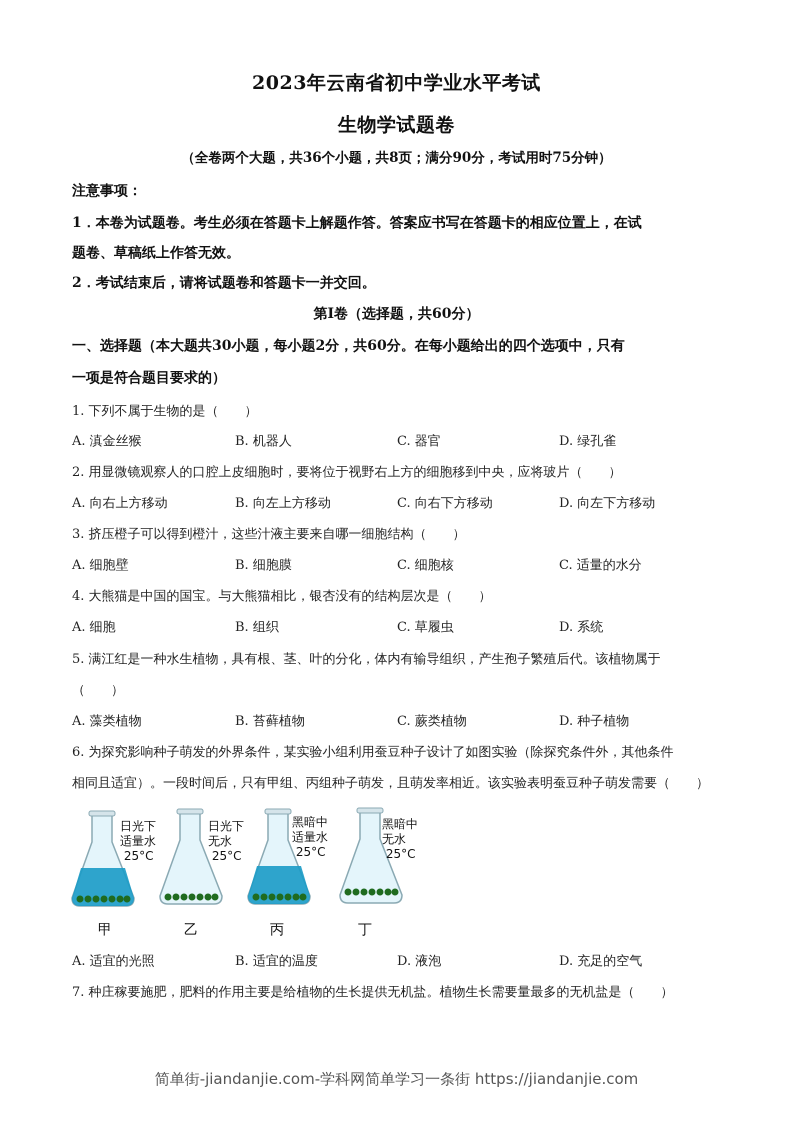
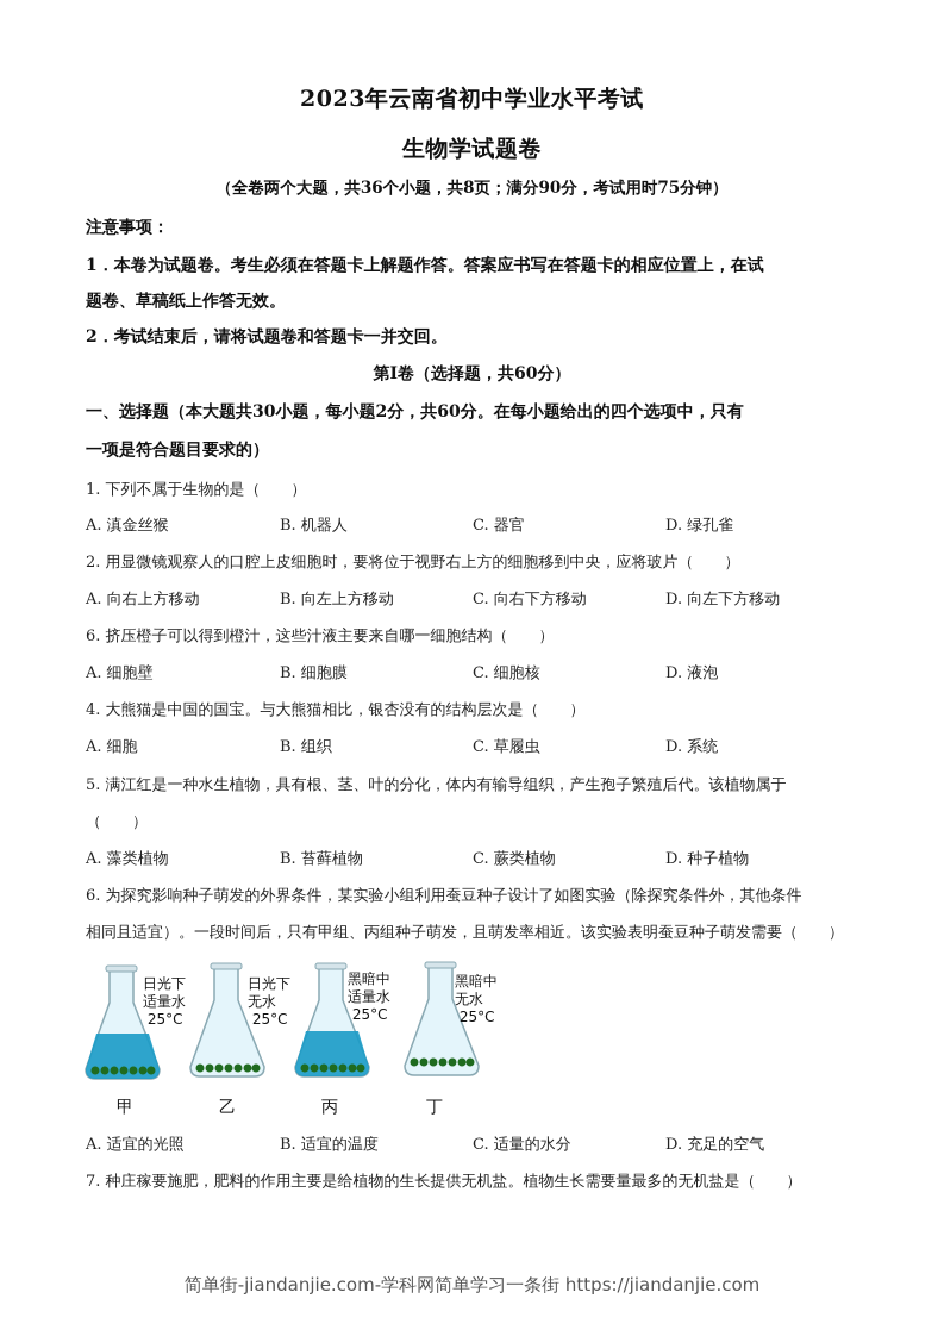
  2023年云南省初中学业水平考试
  生物学试题卷
  （全卷两个大题，共36个小题，共8页；满分90分，考试用时75分钟）
  注意事项：
  1．本卷为试题卷。考生必须在答题卡上解题作答。答案应书写在答题卡的相应位置上，在试
  题卷、草稿纸上作答无效。
  2．考试结束后，请将试题卷和答题卡一并交回。
  第Ⅰ卷（选择题，共60分）
  一、选择题（本大题共30小题，每小题2分，共60分。在每小题给出的四个选项中，只有
  一项是符合题目要求的）
  1. 下列不属于生物的是（ ）
  A. 滇金丝猴
  B. 机器人
  C. 器官
  D. 绿孔雀
  2. 用显微镜观察人的口腔上皮细胞时，要将位于视野右上方的细胞移到中央，应将玻片（ ）
  A. 向右上方移动
  B. 向左上方移动
  C. 向右下方移动
  D. 向左下方移动
- 3. 挤压橙子可以得到橙汁，这些汁液主要来自哪一细胞结构（ ）
+ 6. 挤压橙子可以得到橙汁，这些汁液主要来自哪一细胞结构（ ）
  A. 细胞壁
  B. 细胞膜
  C. 细胞核
- C. 适量的水分
+ D. 液泡
  4. 大熊猫是中国的国宝。与大熊猫相比，银杏没有的结构层次是（ ）
  A. 细胞
  B. 组织
  C. 草履虫
  D. 系统
  5. 满江红是一种水生植物，具有根、茎、叶的分化，体内有输导组织，产生孢子繁殖后代。该植物属于
  （ ）
  A. 藻类植物
  B. 苔藓植物
  C. 蕨类植物
  D. 种子植物
  6. 为探究影响种子萌发的外界条件，某实验小组利用蚕豆种子设计了如图实验（除探究条件外，其他条件
  相同且适宜）。一段时间后，只有甲组、丙组种子萌发，且萌发率相近。该实验表明蚕豆种子萌发需要（ ）
  日光下
  适量水
  25°C
  甲
  日光下
  无水
  25°C
  乙
  黑暗中
  适量水
  25°C
  丙
  黑暗中
  无水
  25°C
  丁
  A. 适宜的光照
  B. 适宜的温度
- D. 液泡
+ C. 适量的水分
  D. 充足的空气
  7. 种庄稼要施肥，肥料的作用主要是给植物的生长提供无机盐。植物生长需要量最多的无机盐是（ ）
  简单街-jiandanjie.com-学科网简单学习一条街 https://jiandanjie.com
